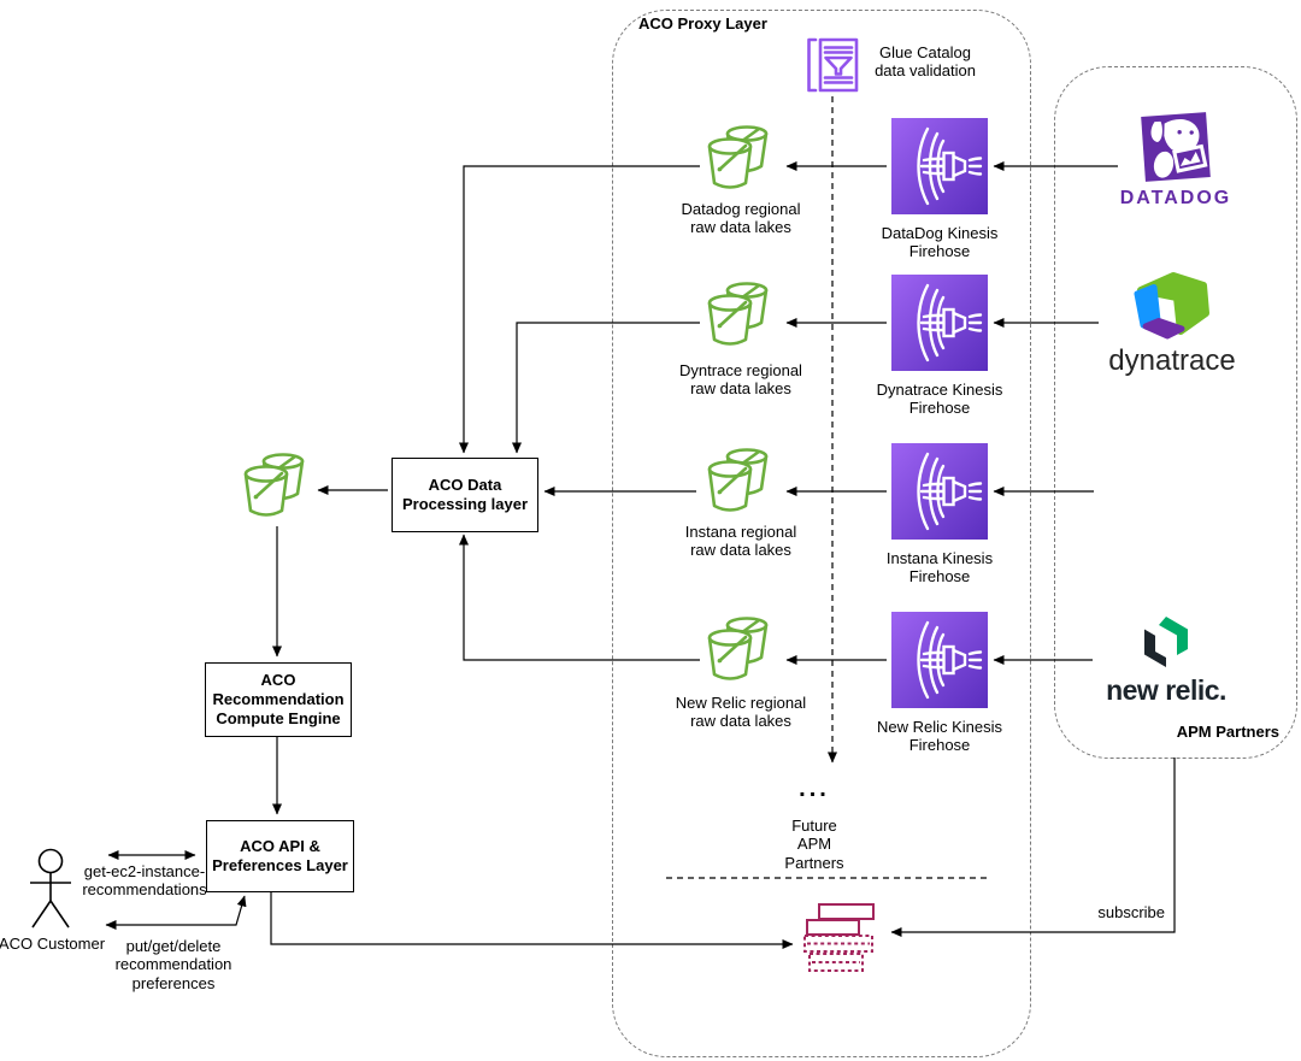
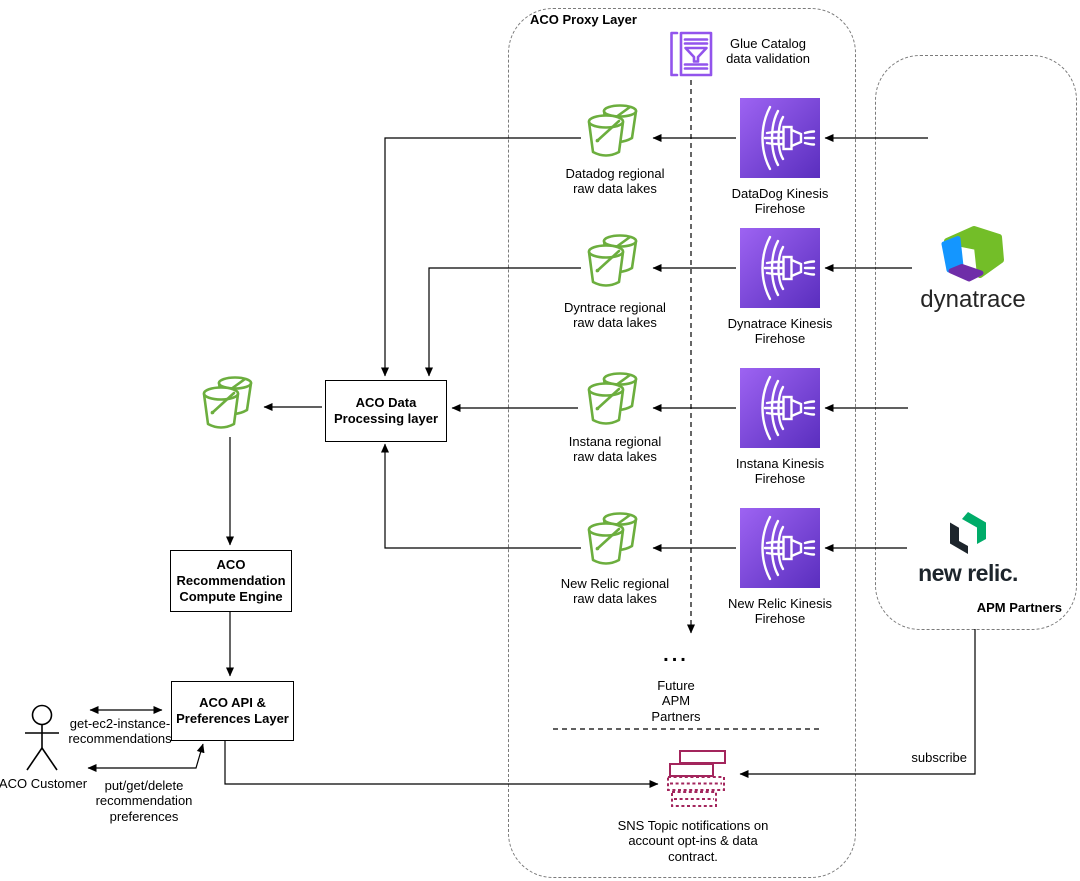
  ACO Proxy Layer
  APM Partners
  Glue Catalog
  data validation
  Datadog regional
  raw data lakes
  DataDog Kinesis
  Firehose
  Dyntrace regional
  raw data lakes
  Dynatrace Kinesis
  Firehose
  Instana regional
  raw data lakes
  Instana Kinesis
  Firehose
  New Relic regional
  raw data lakes
  New Relic Kinesis
  Firehose
- DATADOG
  dynatrace
  new relic.
  ACO Data
  Processing layer
  ACO
  Recommendation
  Compute Engine
  ACO API &
  Preferences Layer
  ACO Customer
  get-ec2-instance-
  recommendations
  put/get/delete
  recommendation
  preferences
  subscribe
  ...
  Future
  APM
  Partners
+ SNS Topic notifications on
+ account opt-ins & data
+ contract.
